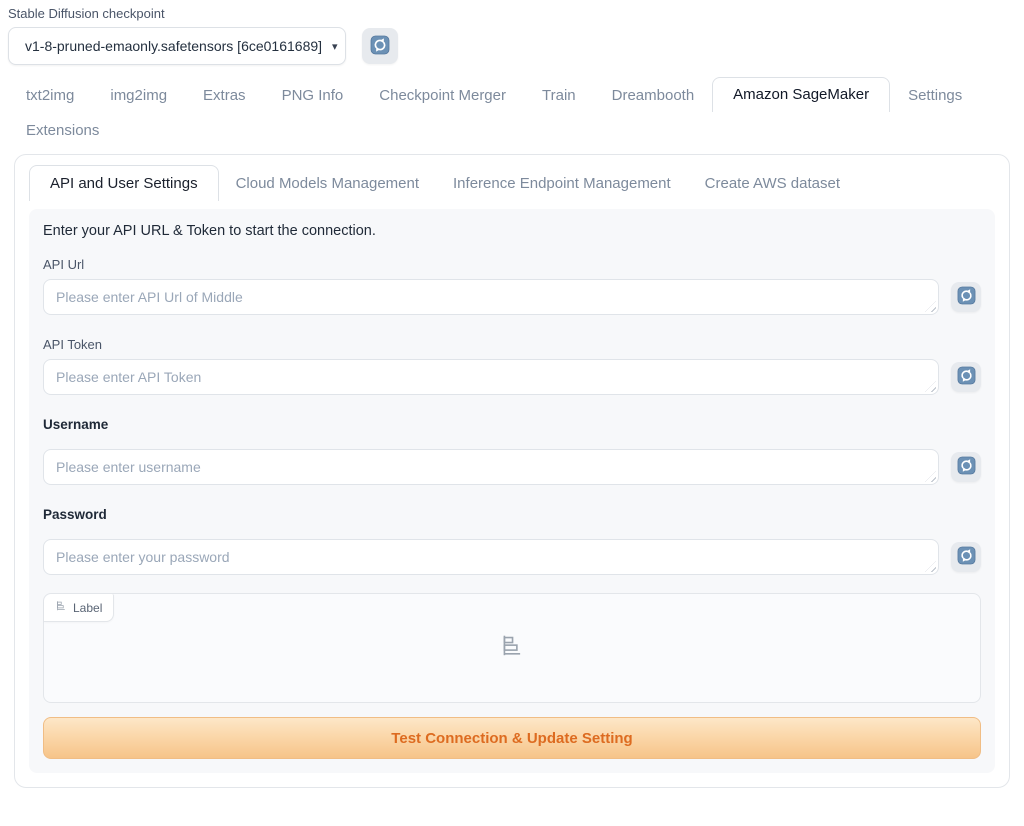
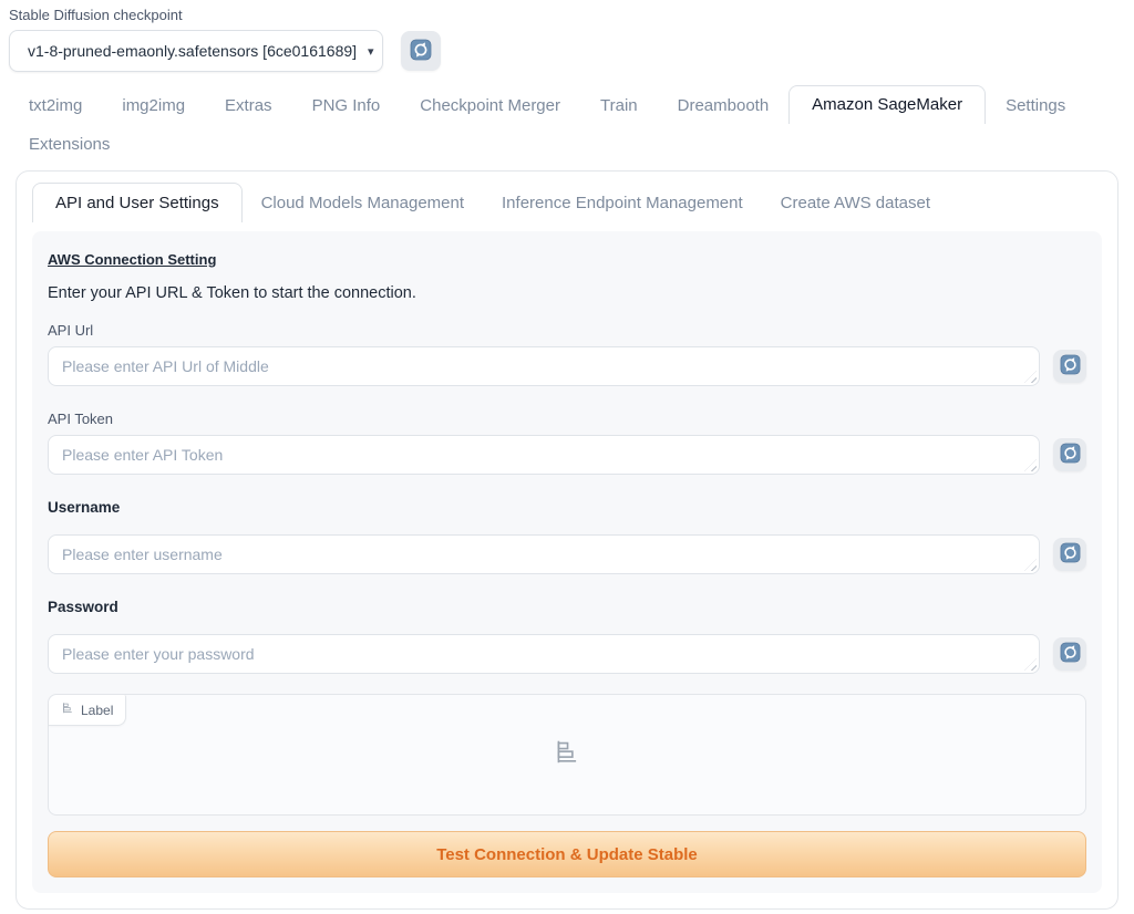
  Stable Diffusion checkpoint
  v1-8-pruned-emaonly.safetensors [6ce0161689]
  ▾
  txt2img
  img2img
  Extras
  PNG Info
  Checkpoint Merger
  Train
  Dreambooth
  Amazon SageMaker
  Settings
  Extensions
  API and User Settings
  Cloud Models Management
  Inference Endpoint Management
  Create AWS dataset
+ AWS Connection Setting
  Enter your API URL & Token to start the connection.
  API Url
  Please enter API Url of Middle
  API Token
  Please enter API Token
  Username
  Please enter username
  Password
  Please enter your password
  Label
- Test Connection & Update Setting
+ Test Connection & Update Stable
